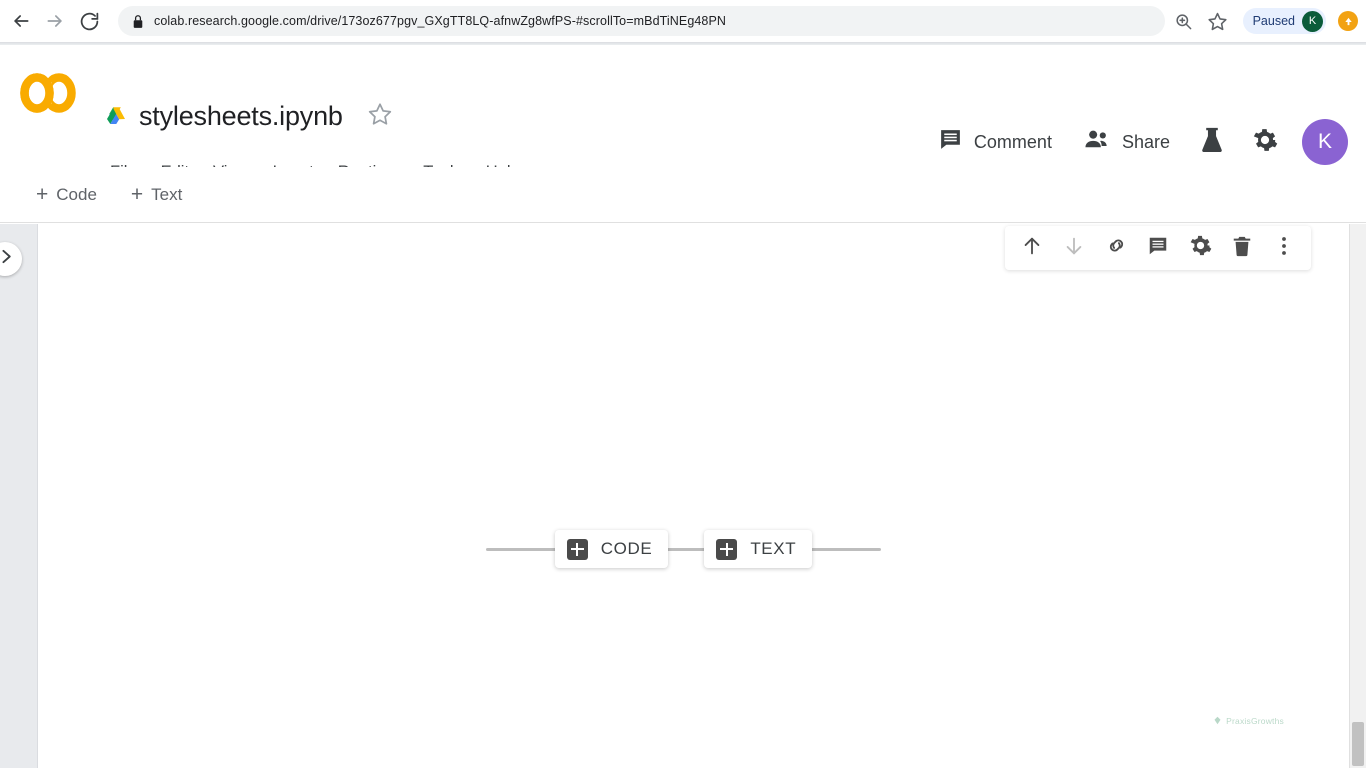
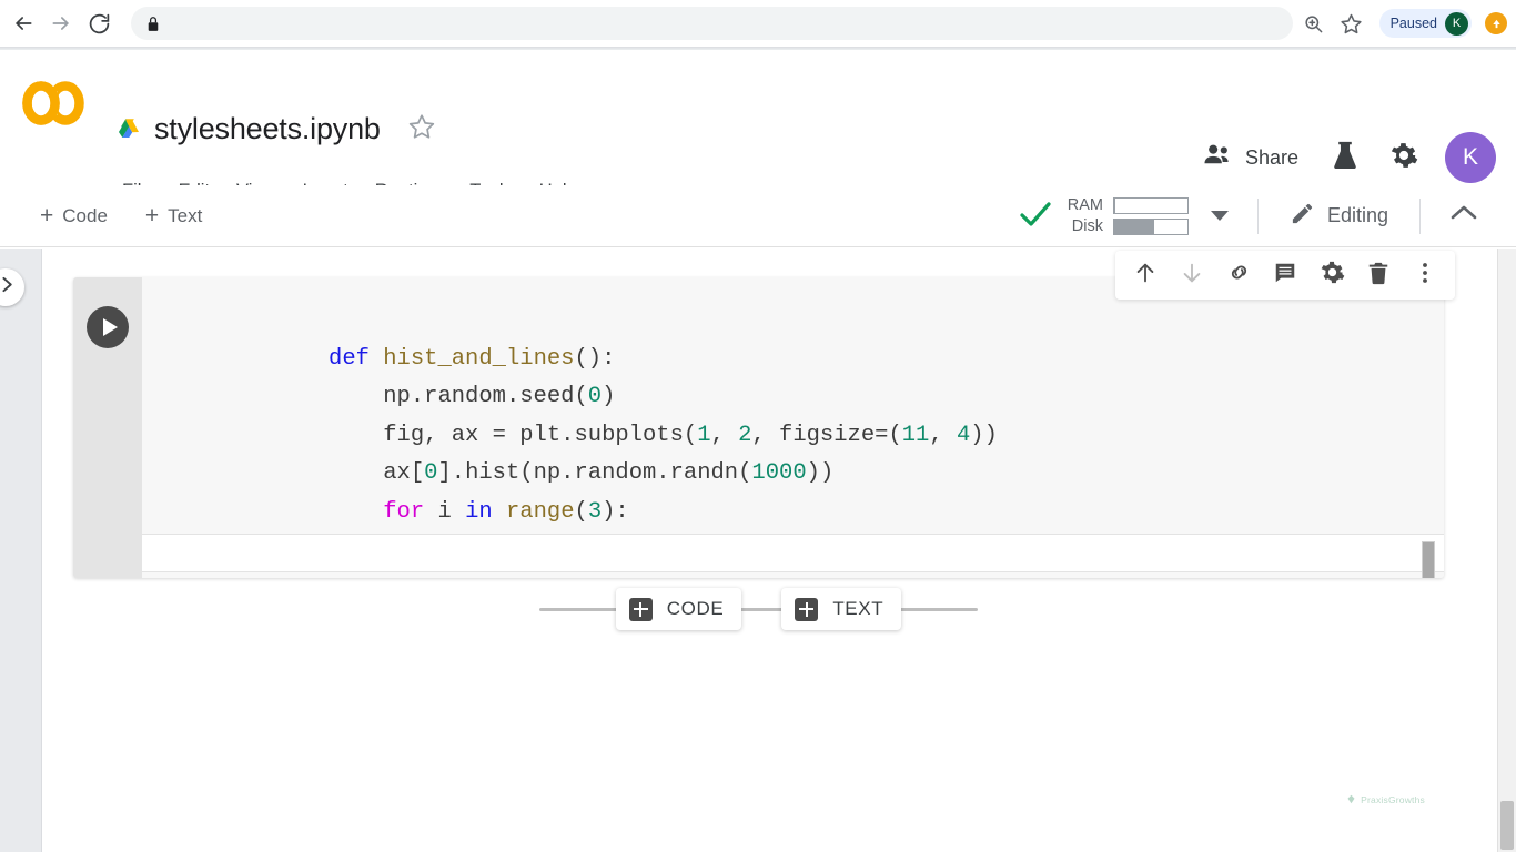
- colab.research.google.com/drive/173oz677pgv_GXgTT8LQ-afnwZg8wfPS-#scrollTo=mBdTiNEg48PN
  Paused
  K
  stylesheets.ipynb
- Comment
  Share
  K
  +
  Code
  +
  Text
+ RAM
+ Disk
+ Editing
+ def hist_and_lines():
+ np.random.seed(0)
+ fig, ax = plt.subplots(1, 2, figsize=(11, 4))
+ ax[0].hist(np.random.randn(1000))
+ for i in range(3):
  CODE
  TEXT
  PraxisGrowths
